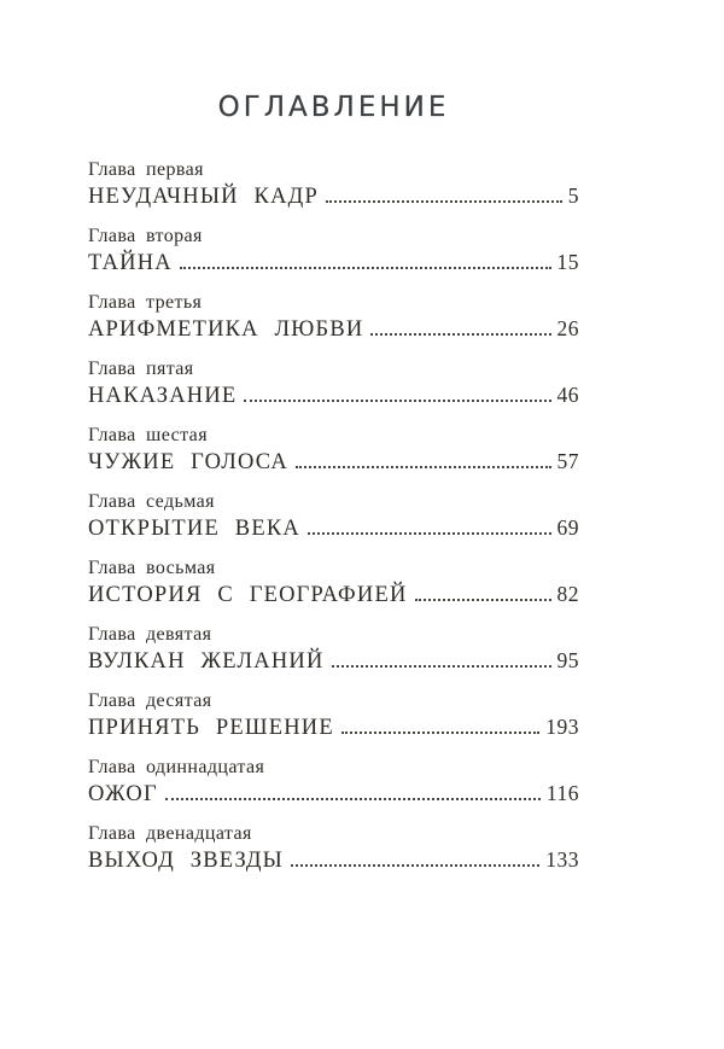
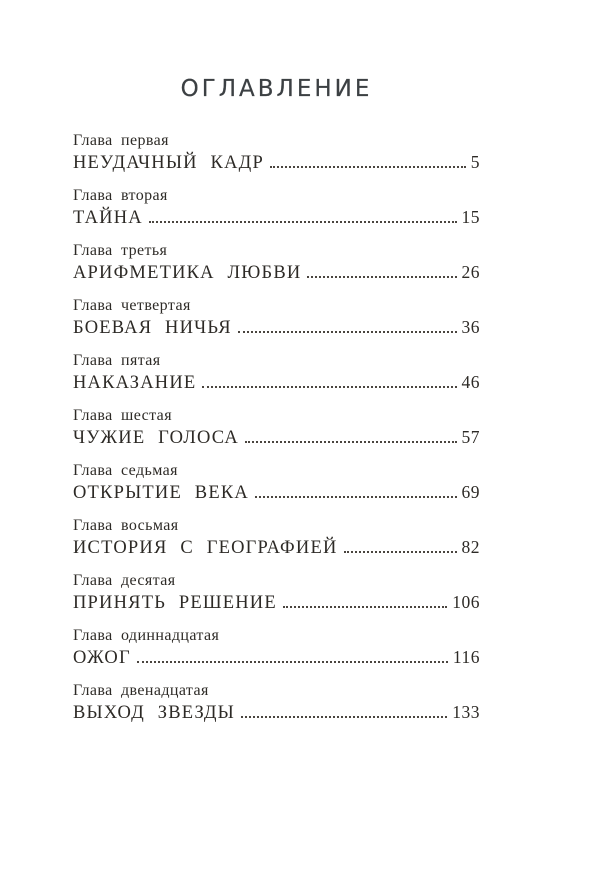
  ОГЛАВЛЕНИЕ
  Глава первая
  НЕУДАЧНЫЙ КАДР
  5
  Глава вторая
  ТАЙНА
  15
  Глава третья
  АРИФМЕТИКА ЛЮБВИ
  26
+ Глава четвертая
+ БОЕВАЯ НИЧЬЯ
+ 36
  Глава пятая
  НАКАЗАНИЕ
  46
  Глава шестая
  ЧУЖИЕ ГОЛОСА
  57
  Глава седьмая
  ОТКРЫТИЕ ВЕКА
  69
  Глава восьмая
  ИСТОРИЯ С ГЕОГРАФИЕЙ
  82
- Глава девятая
- ВУЛКАН ЖЕЛАНИЙ
- 95
  Глава десятая
  ПРИНЯТЬ РЕШЕНИЕ
- 193
+ 106
  Глава одиннадцатая
  ОЖОГ
  116
  Глава двенадцатая
  ВЫХОД ЗВЕЗДЫ
  133
